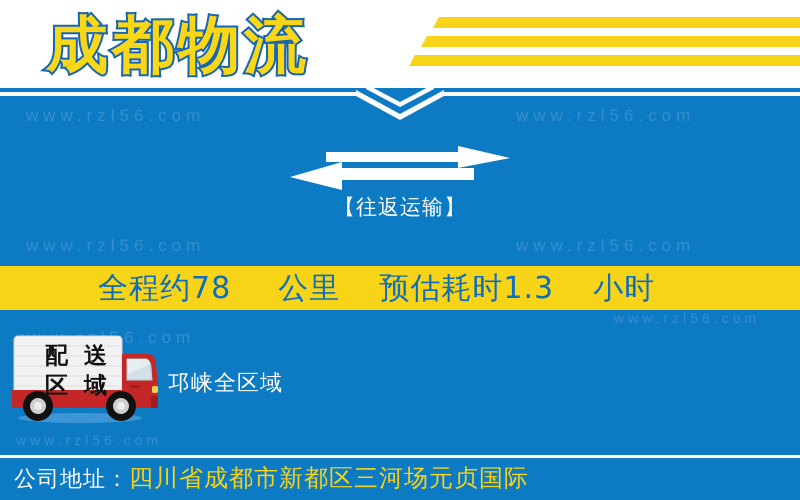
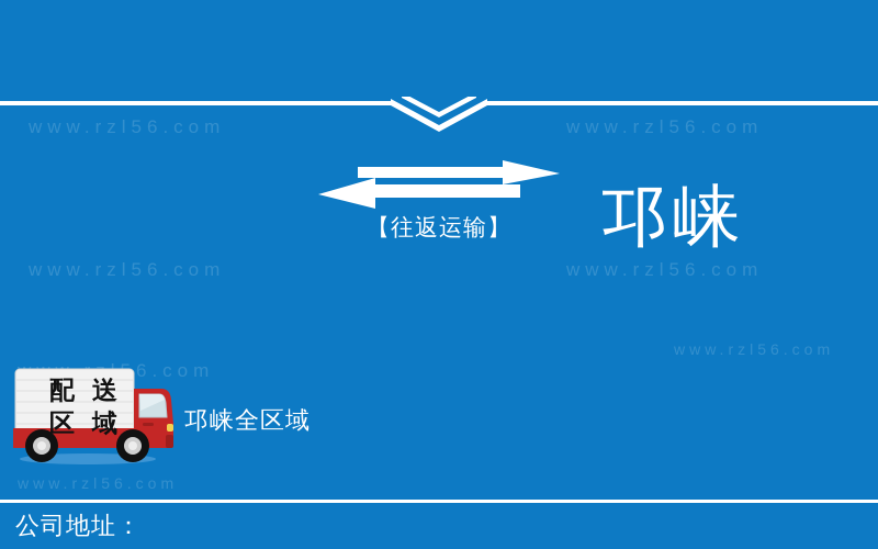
- 成都物流
  www.rzl56.com
  www.rzl56.com
  www.rzl56.com
  www.rzl56.com
  www.rzl56.com
  www.rzl56.com
+ 邛崃
  【往返运输】
- 全程约78 公里 预估耗时1.3 小时
  配
  送
  区
  域
  邛崃全区域
  公司地址：
- 四川省成都市新都区三河场元贞国际
